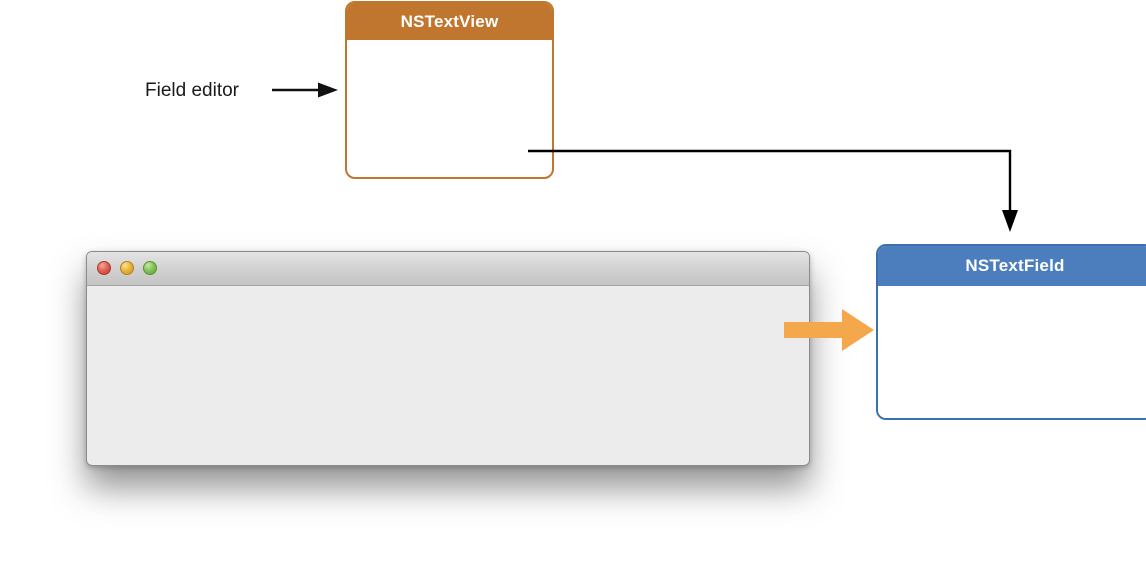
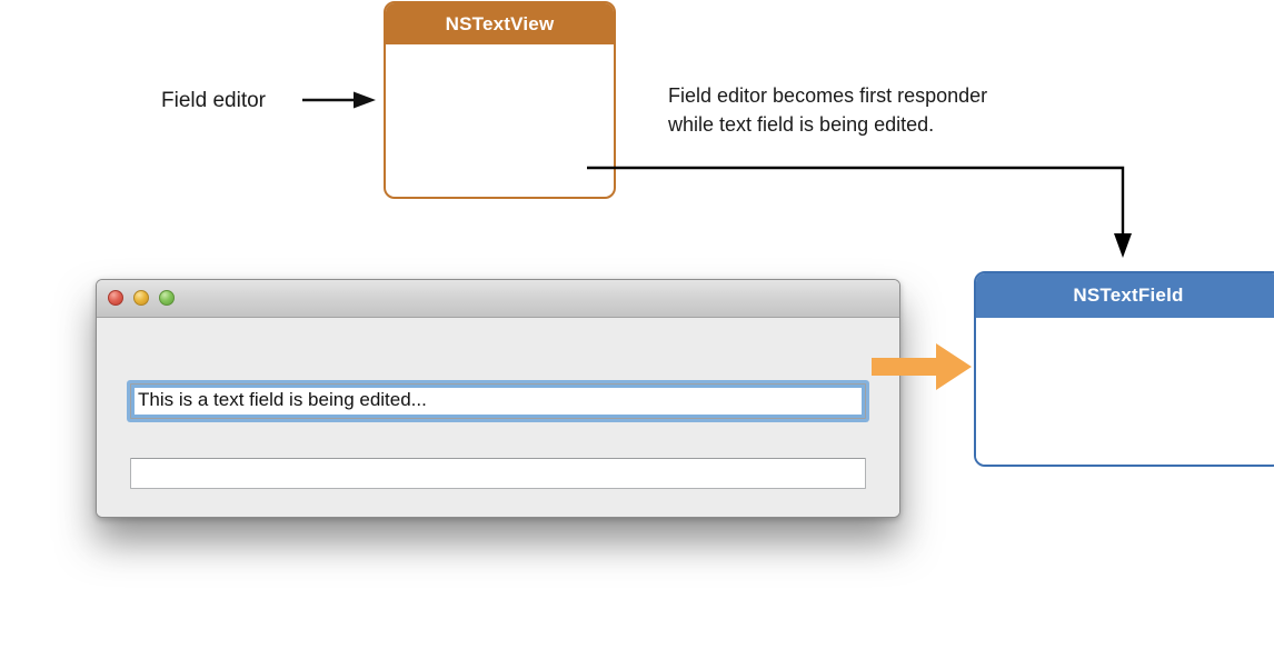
  NSTextView
  NSTextField
  Field editor
+ Field editor becomes first responder
+ while text field is being edited.
+ This is a text field is being edited...
